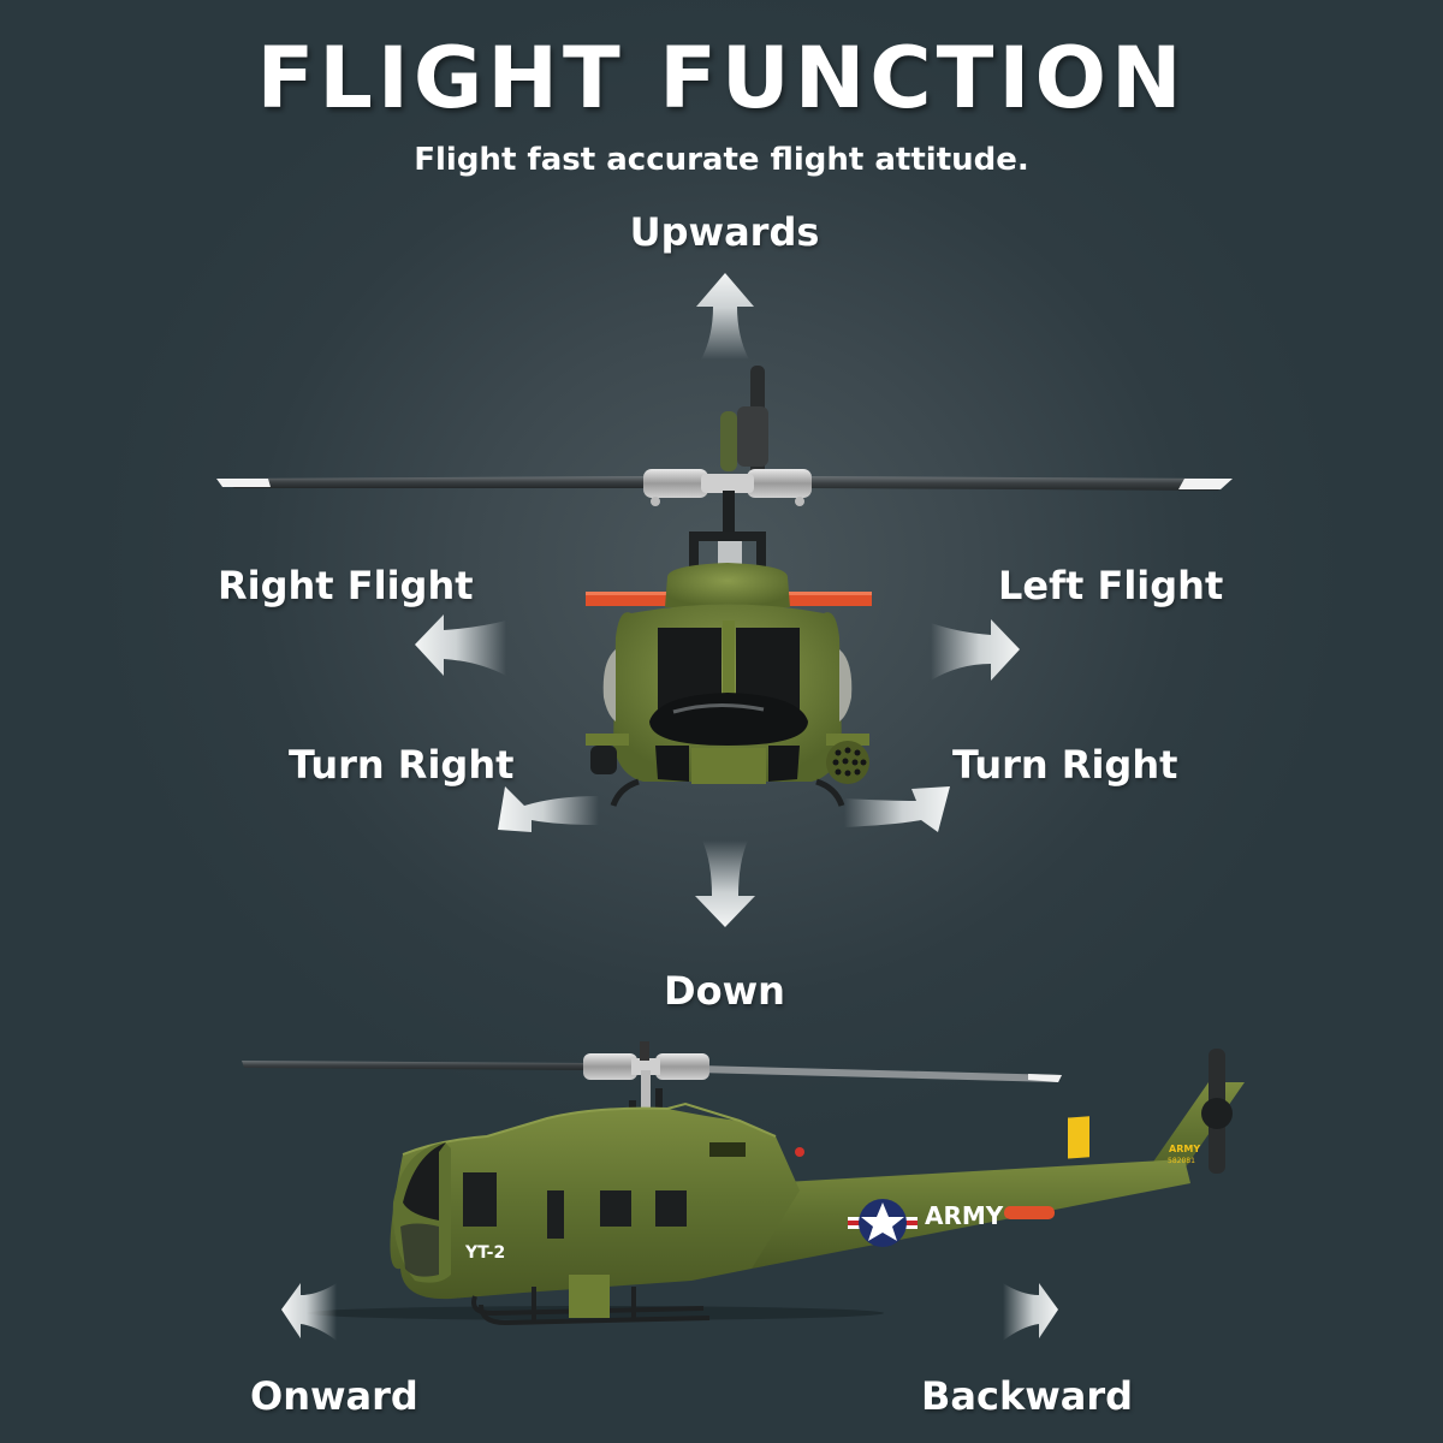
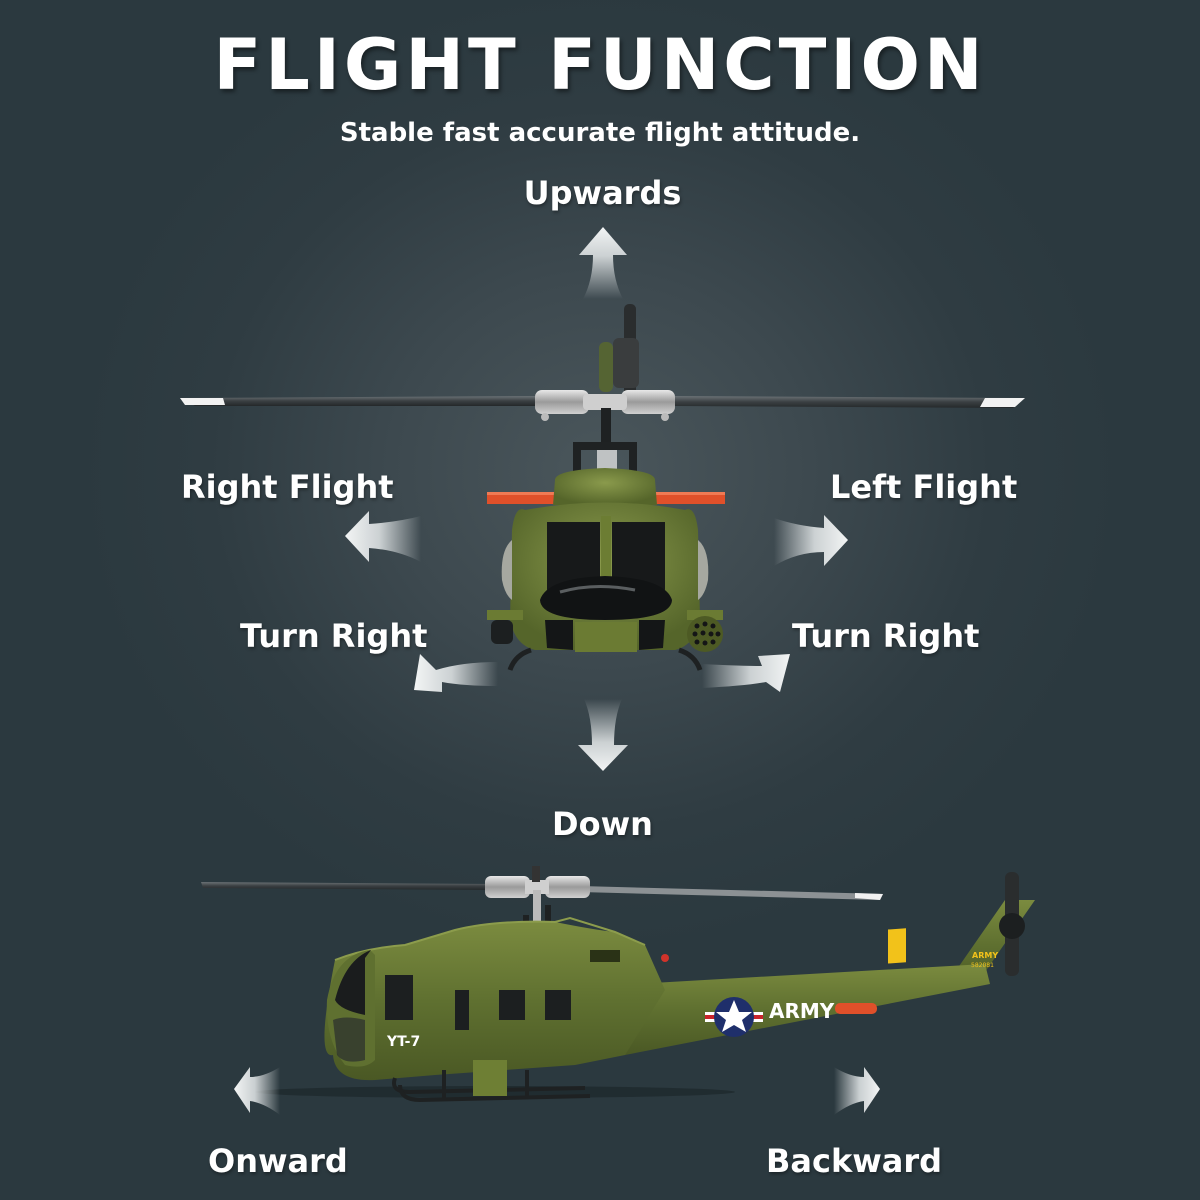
  FLIGHT FUNCTION
- Flight fast accurate flight attitude.
+ Stable fast accurate flight attitude.
  Upwards
  Right Flight
  Left Flight
  Turn Right
  Turn Right
  Down
  ARMY
- YT-2
+ YT-7
  ARMY
  Onward
  Backward
